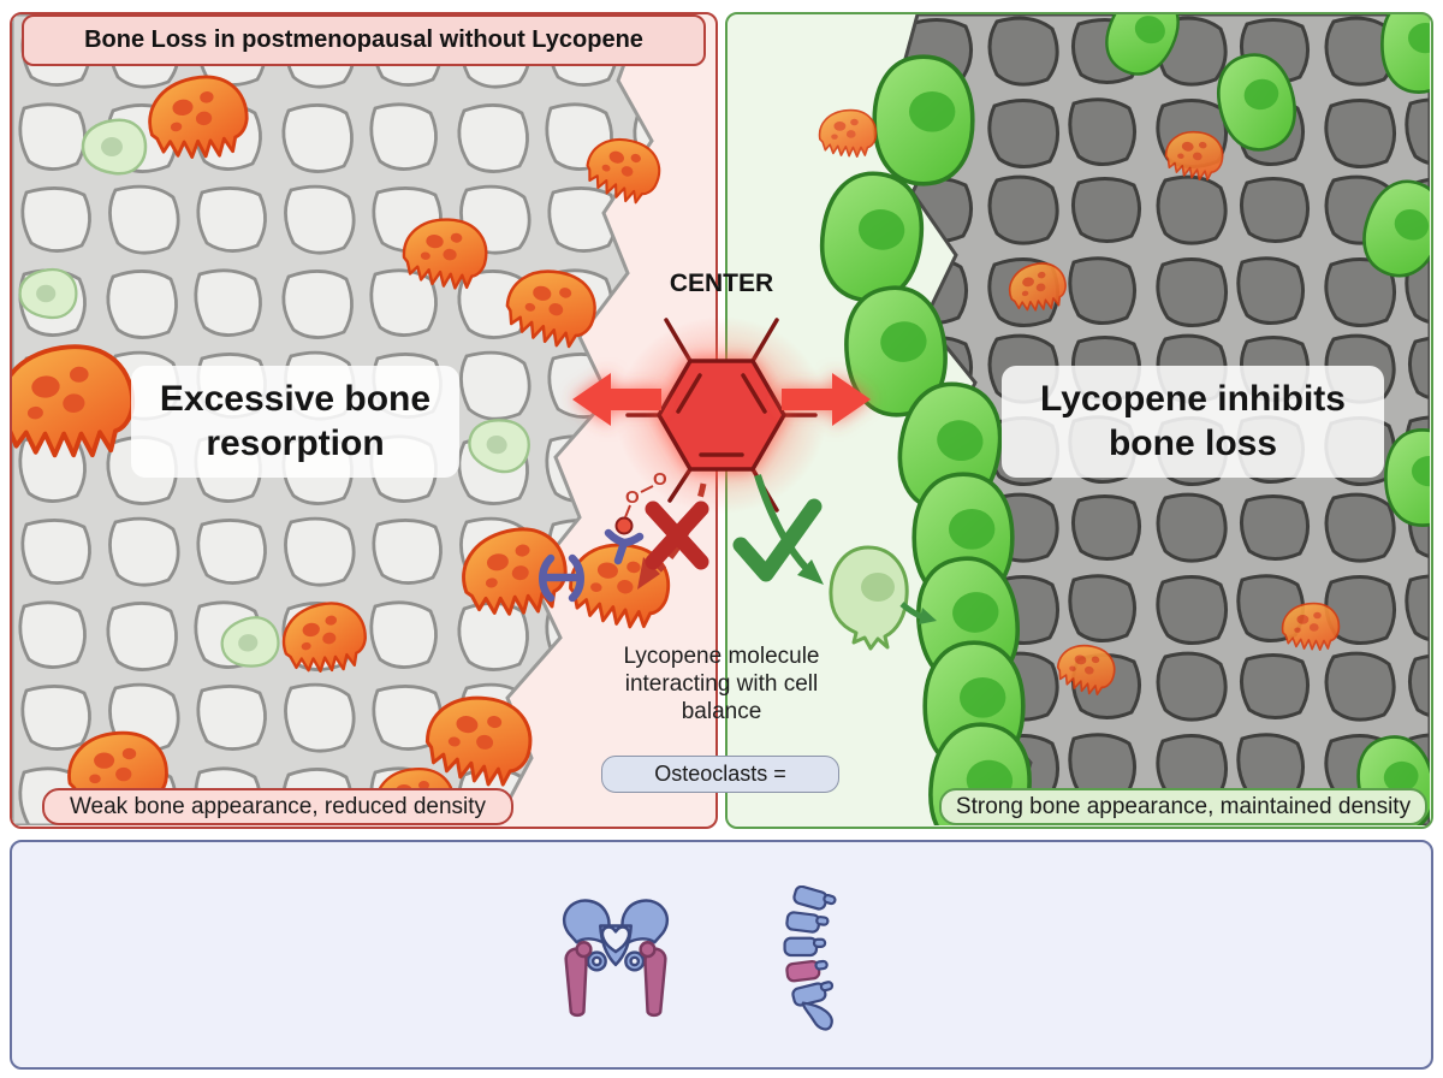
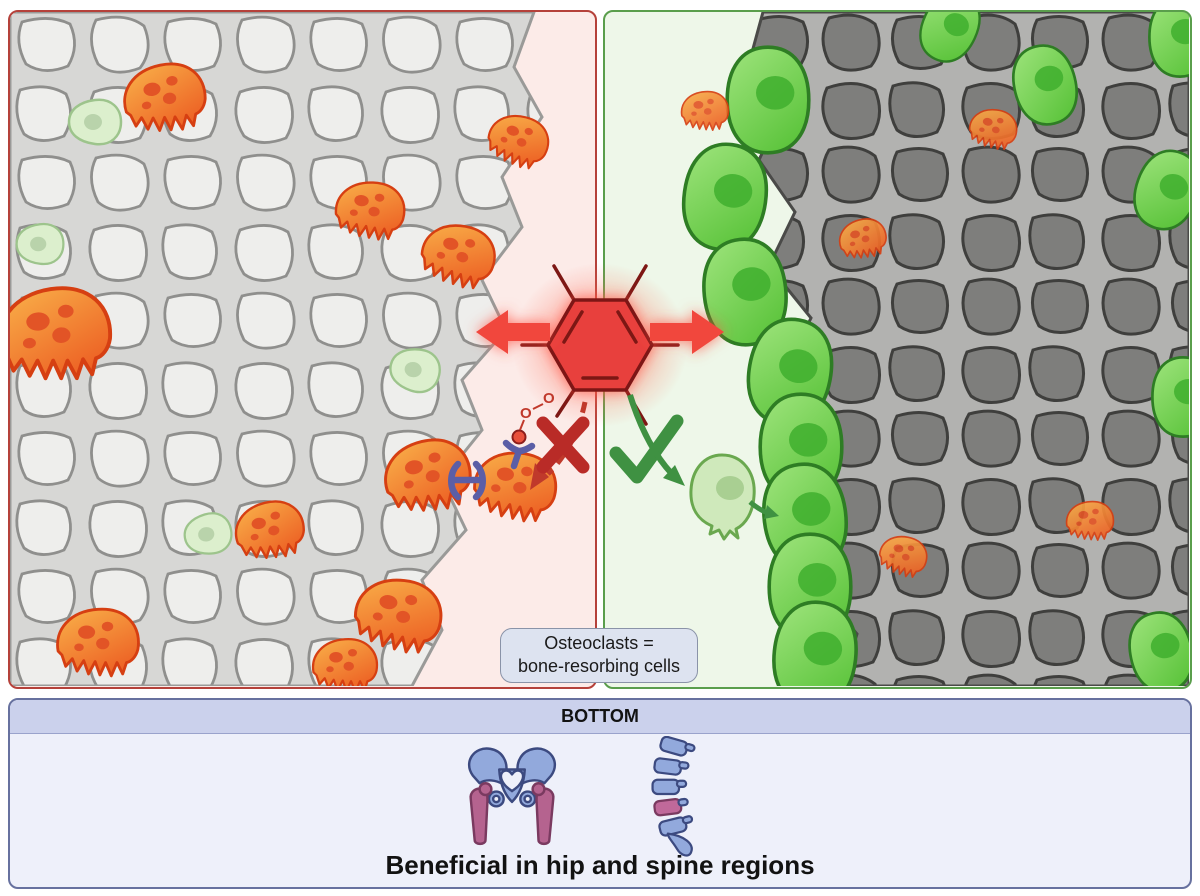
- Bone Loss in postmenopausal without Lycopene
- Excessive bone resorption
- Weak bone appearance, reduced density
- Lycopene inhibits bone loss
- Strong bone appearance, maintained density
- CENTER
  O
  O
- Lycopene molecule interacting with cell balance
  Osteoclasts =
+ bone-resorbing cells
+ BOTTOM
+ Beneficial in hip and spine regions
